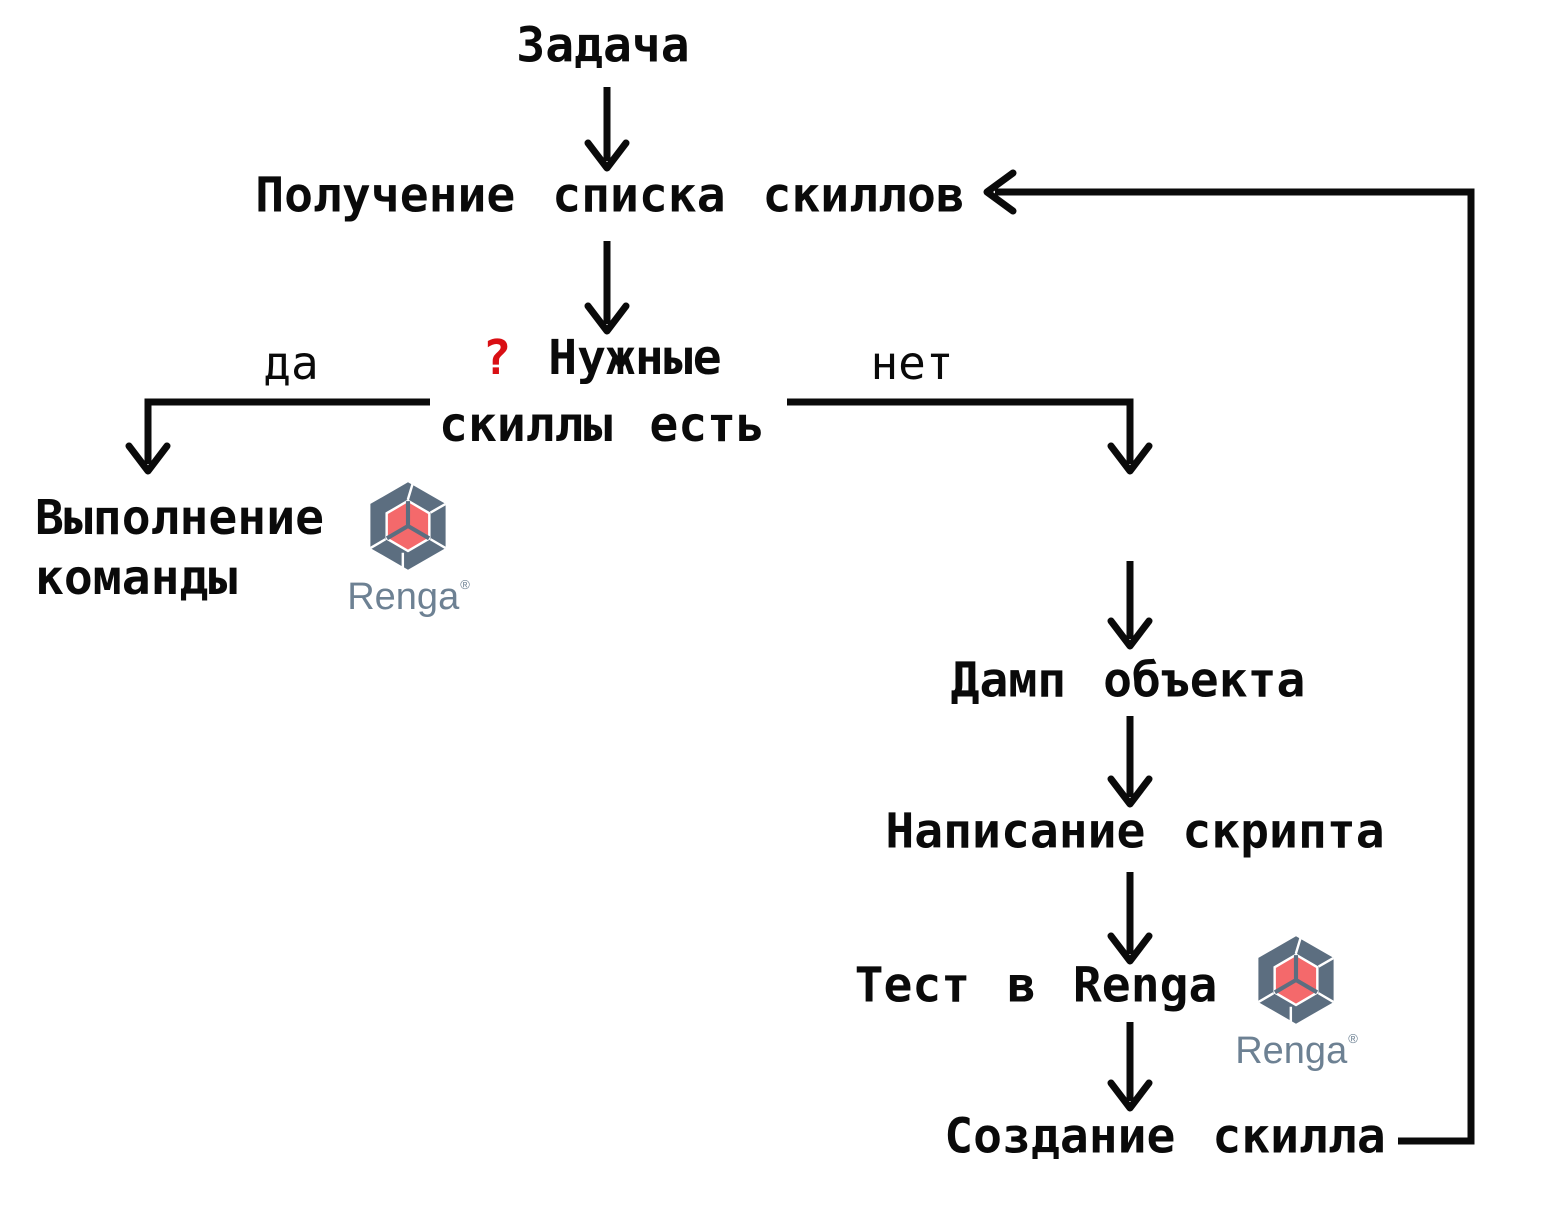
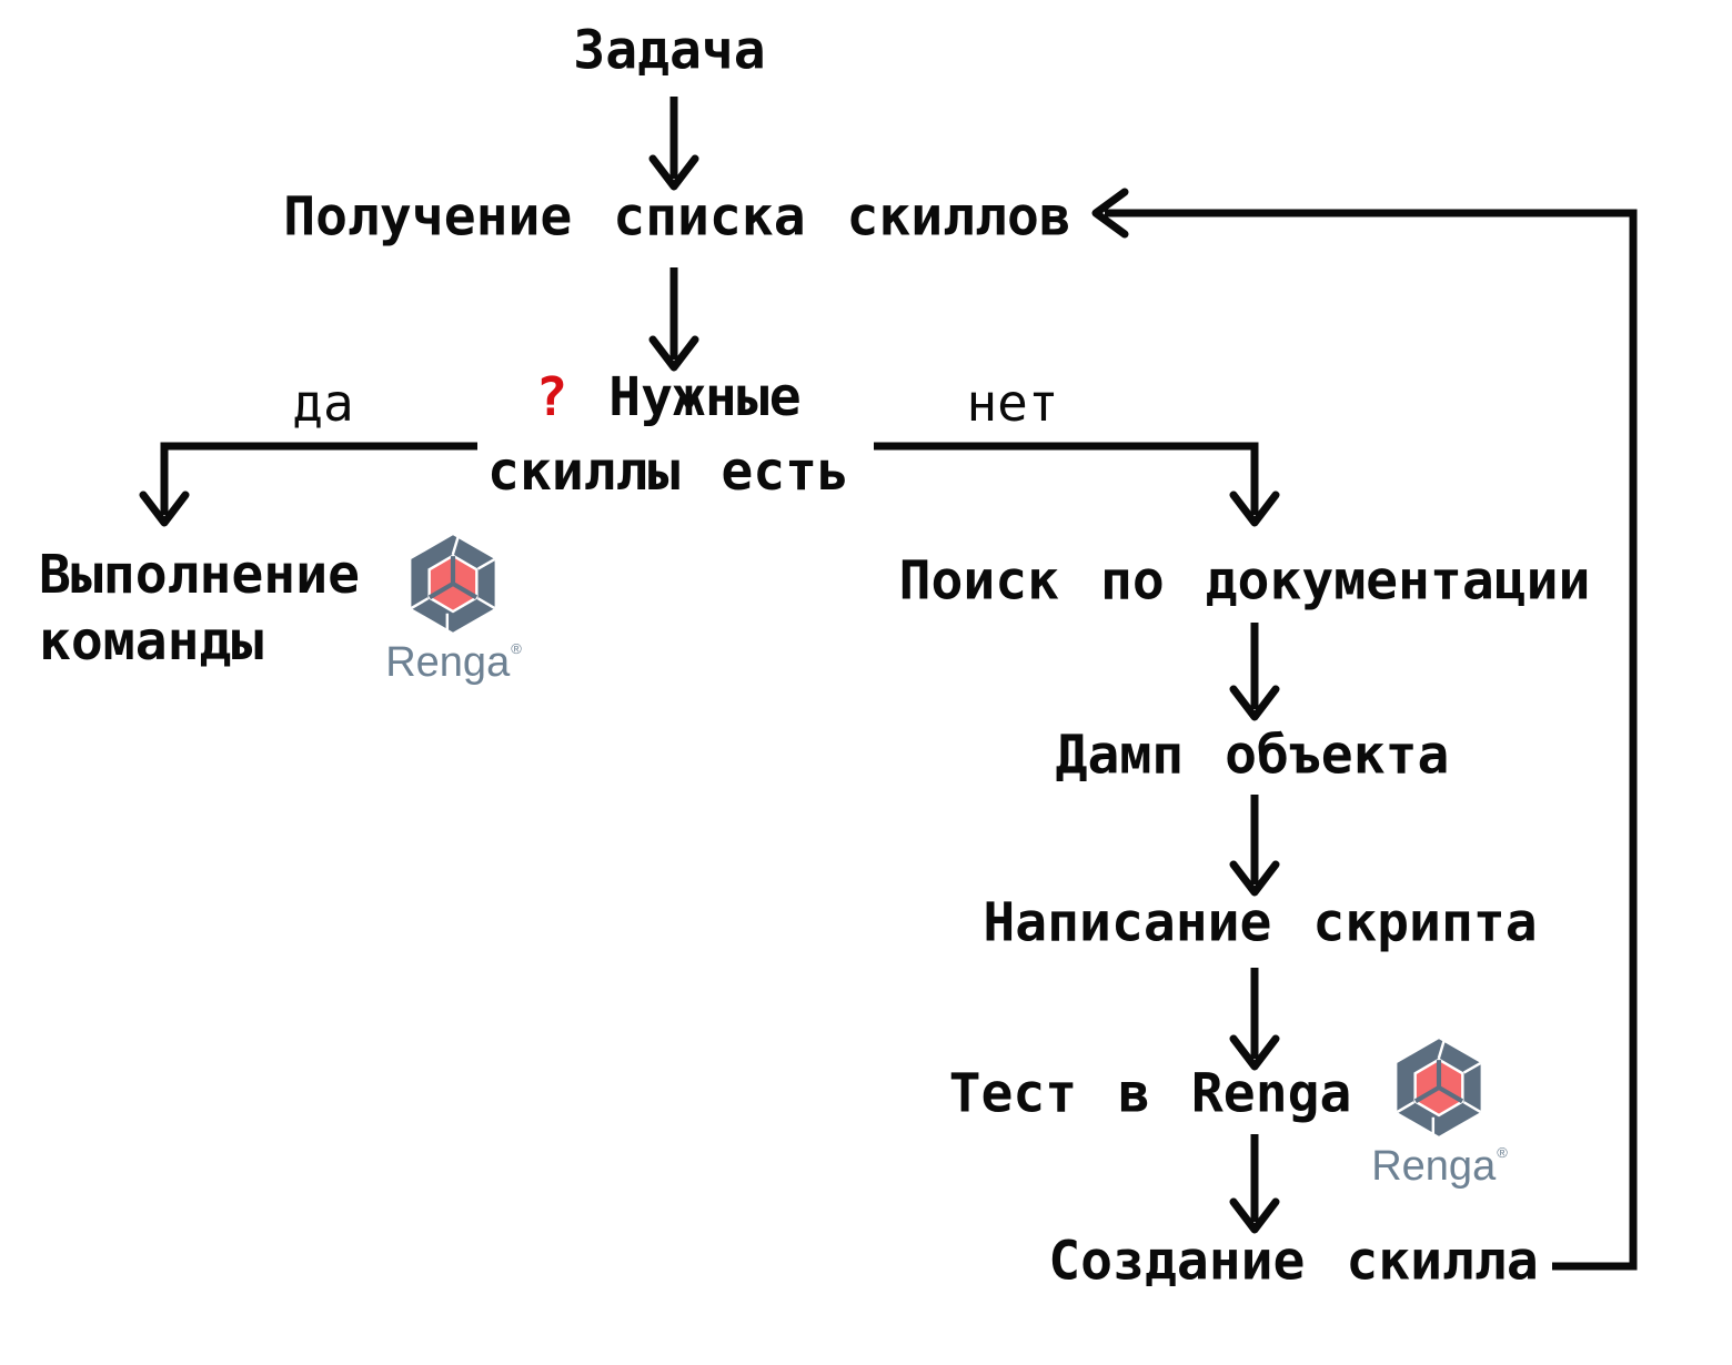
  Задача
  Получение списка скиллов
  ? Нужные
  скиллы есть
  да
  нет
  Выполнение
  команды
+ Поиск по документации
  Дамп объекта
  Написание скрипта
  Тест в Renga
  Создание скилла
  Renga®
  Renga®
